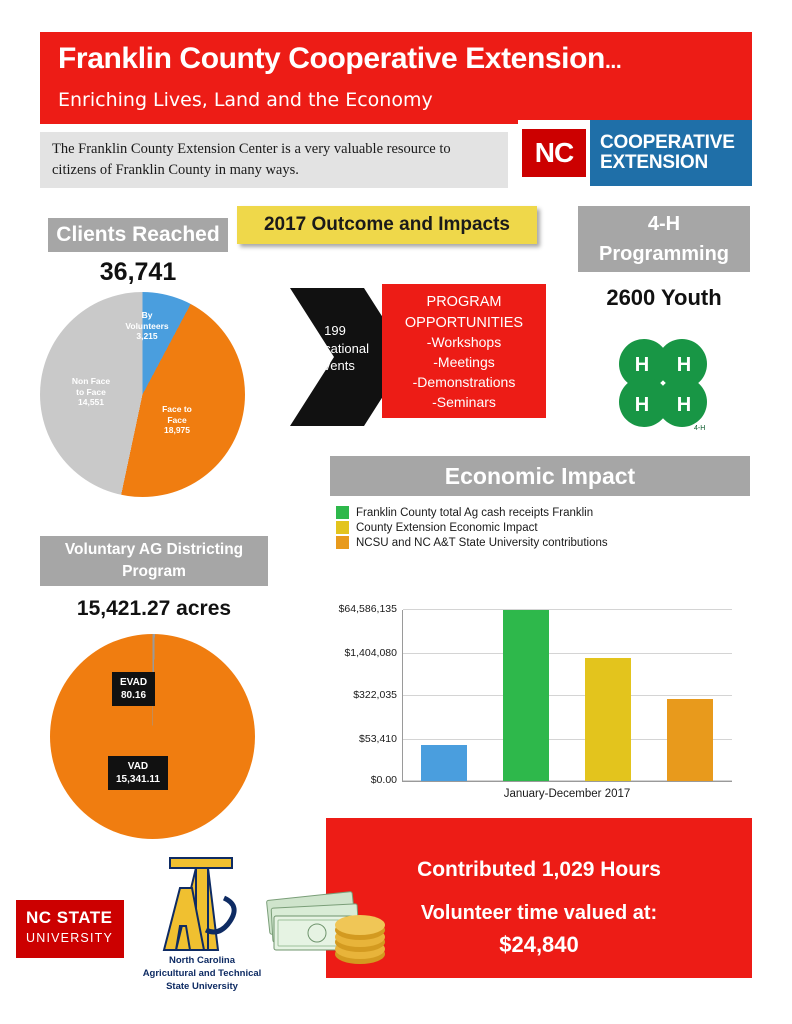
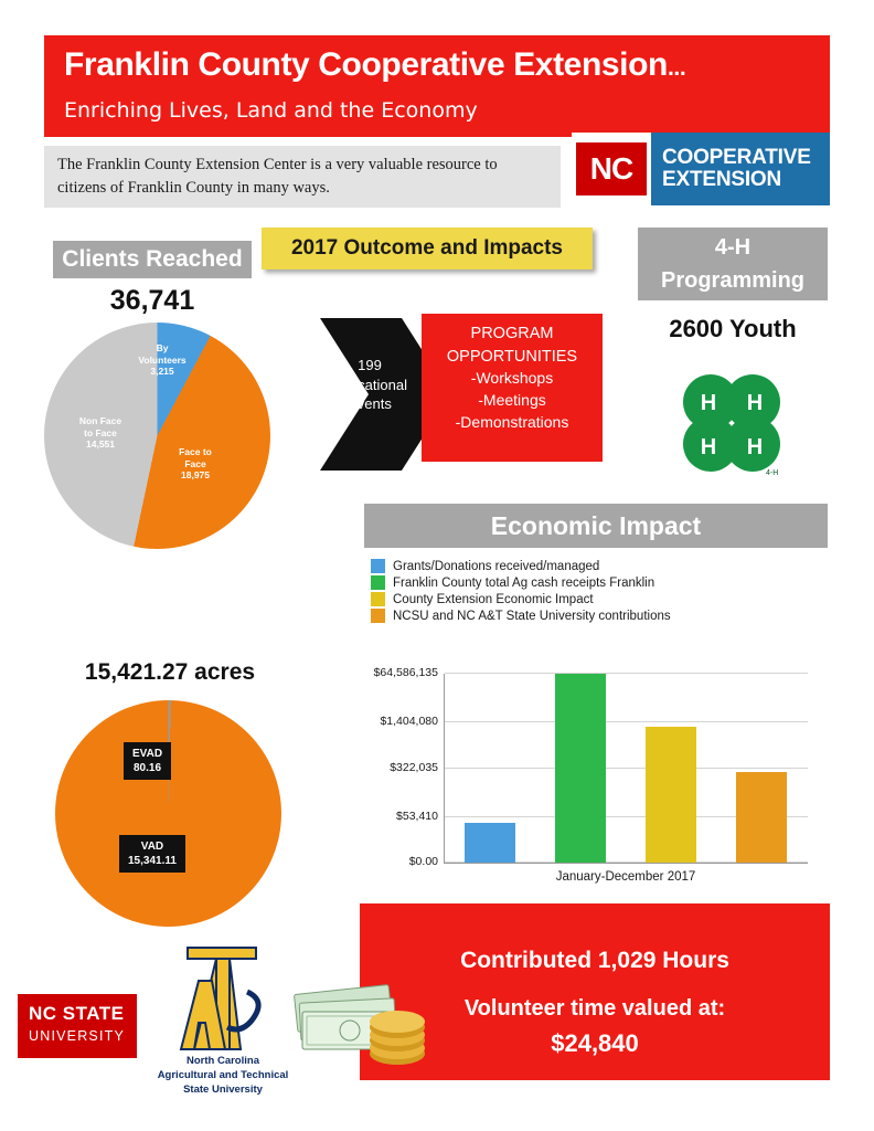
  Franklin County Cooperative Extension...
  Enriching Lives, Land and the Economy
  The Franklin County Extension Center is a very valuable resource to citizens of Franklin County in many ways.
  NC
  COOPERATIVE
  EXTENSION
  Clients Reached
  36,741
  2017 Outcome and Impacts
  4-H
  Programming
  2600 Youth
  By
  Volunteers
  3,215
  Face to
  Face
  18,975
  Non Face
  to Face
  14,551
  199
  Educational
  Events
  PROGRAM
  OPPORTUNITIES
  -Workshops
  -Meetings
  -Demonstrations
- -Seminars
  H
  H
  H
  H
  Economic Impact
+ Grants/Donations received/managed
  Franklin County total Ag cash receipts Franklin
  County Extension Economic Impact
  NCSU and NC A&T State University contributions
  $64,586,135
  $1,404,080
  $322,035
  $53,410
  $0.00
  January-December 2017
- Voluntary AG Districting
- Program
  15,421.27 acres
  EVAD
  80.16
  VAD
  15,341.11
  Contributed 1,029 Hours
  Volunteer time valued at:
  $24,840
  NC STATE
  UNIVERSITY
  North Carolina
  Agricultural and Technical
  State University
